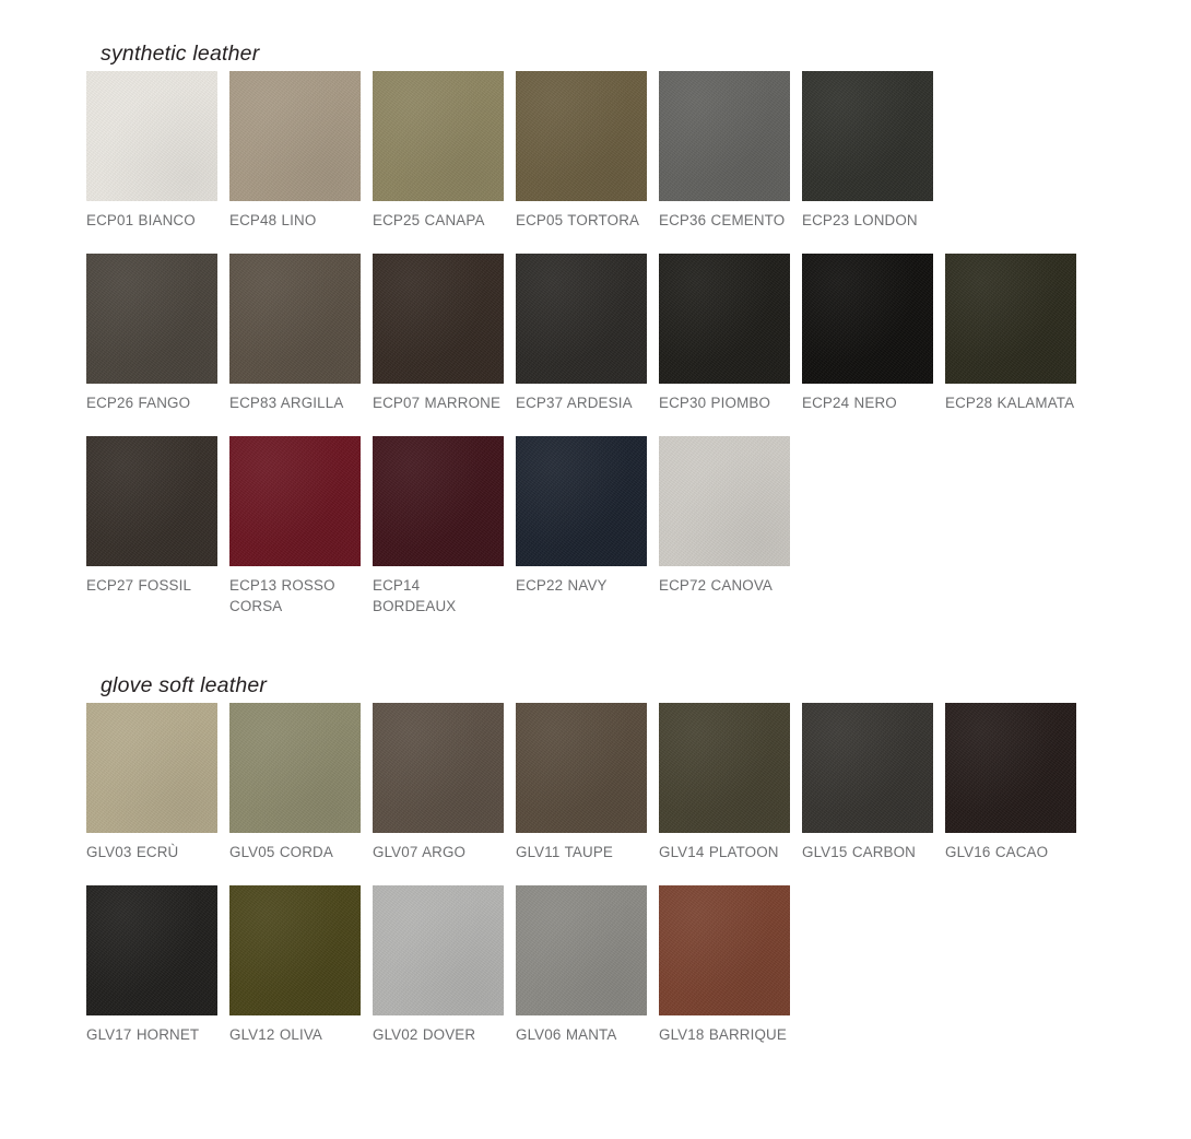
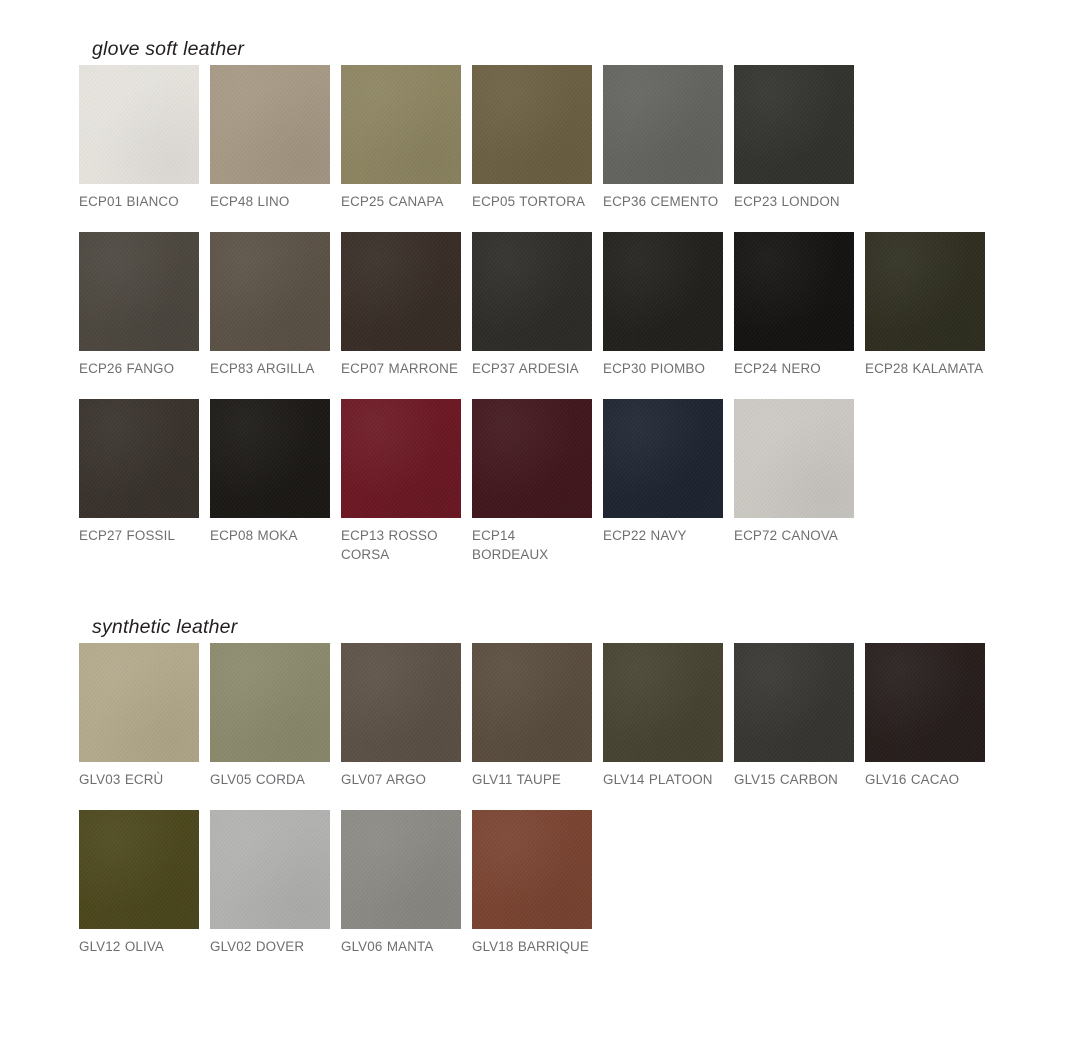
- synthetic leather
+ glove soft leather
  ECP01 BIANCO
  ECP48 LINO
  ECP25 CANAPA
  ECP05 TORTORA
  ECP36 CEMENTO
  ECP23 LONDON
  ECP26 FANGO
  ECP83 ARGILLA
  ECP07 MARRONE
  ECP37 ARDESIA
  ECP30 PIOMBO
  ECP24 NERO
  ECP28 KALAMATA
  ECP27 FOSSIL
+ ECP08 MOKA
  ECP13 ROSSO CORSA
  ECP14 BORDEAUX
  ECP22 NAVY
  ECP72 CANOVA
- glove soft leather
+ synthetic leather
  GLV03 ECRÙ
  GLV05 CORDA
  GLV07 ARGO
  GLV11 TAUPE
  GLV14 PLATOON
  GLV15 CARBON
  GLV16 CACAO
- GLV17 HORNET
  GLV12 OLIVA
  GLV02 DOVER
  GLV06 MANTA
  GLV18 BARRIQUE
